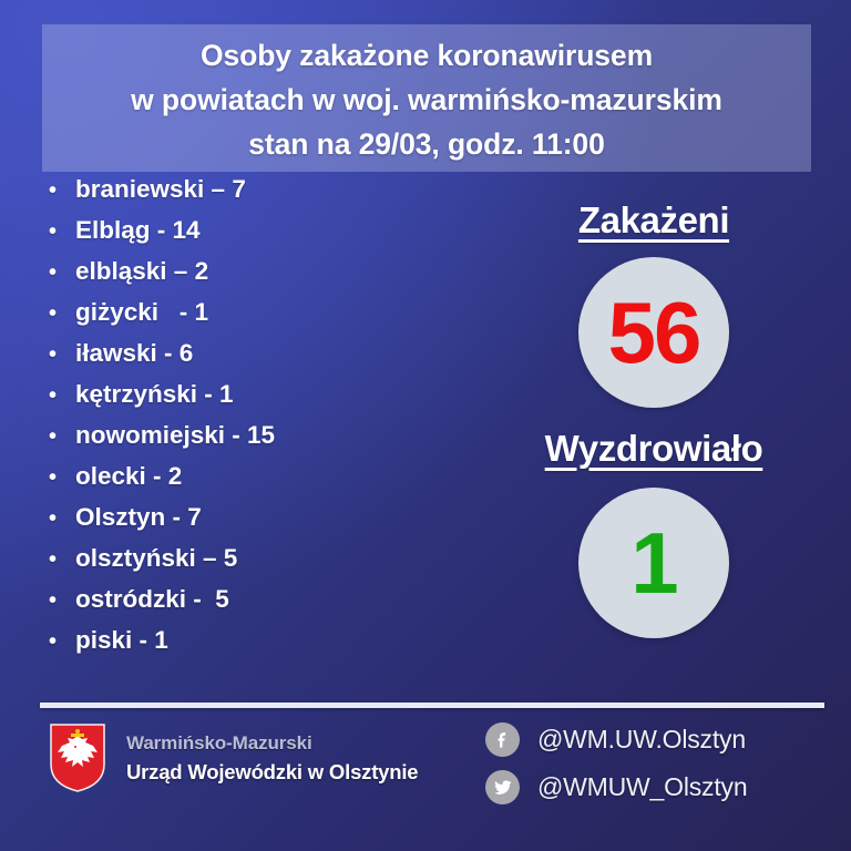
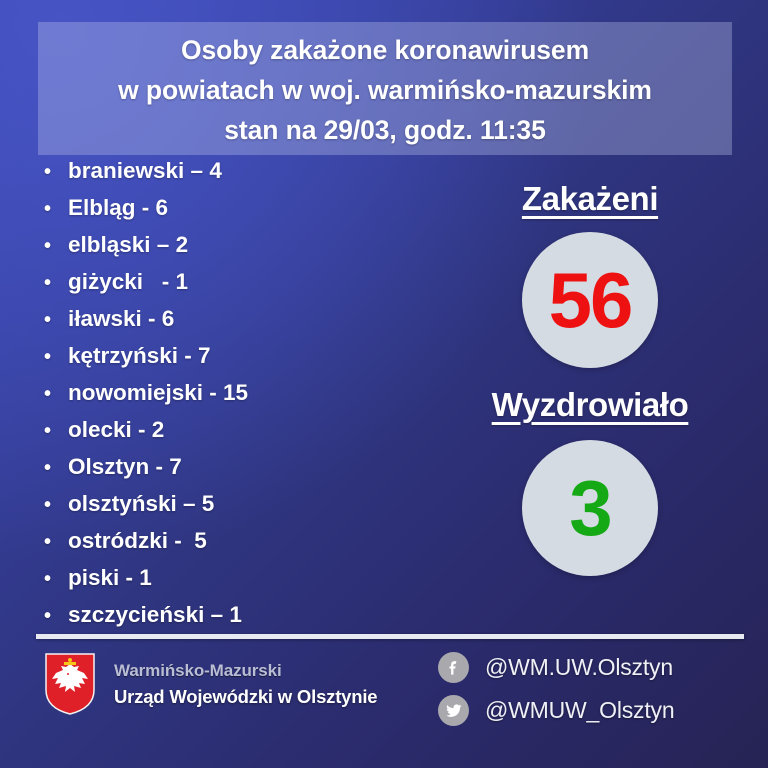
  Osoby zakażone koronawirusem
  w powiatach w woj. warmińsko-mazurskim
- stan na 29/03, godz. 11:00
+ stan na 29/03, godz. 11:35
- braniewski – 7
+ braniewski – 4
- Elbląg - 14
+ Elbląg - 6
  elbląski – 2
  giżycki - 1
  iławski - 6
- kętrzyński - 1
+ kętrzyński - 7
  nowomiejski - 15
  olecki - 2
  Olsztyn - 7
  olsztyński – 5
  ostródzki - 5
  piski - 1
+ szczycieński – 1
  Zakażeni
  56
  Wyzdrowiało
- 1
+ 3
  Warmińsko-Mazurski
  Urząd Wojewódzki w Olsztynie
  @WM.UW.Olsztyn
  @WMUW_Olsztyn
